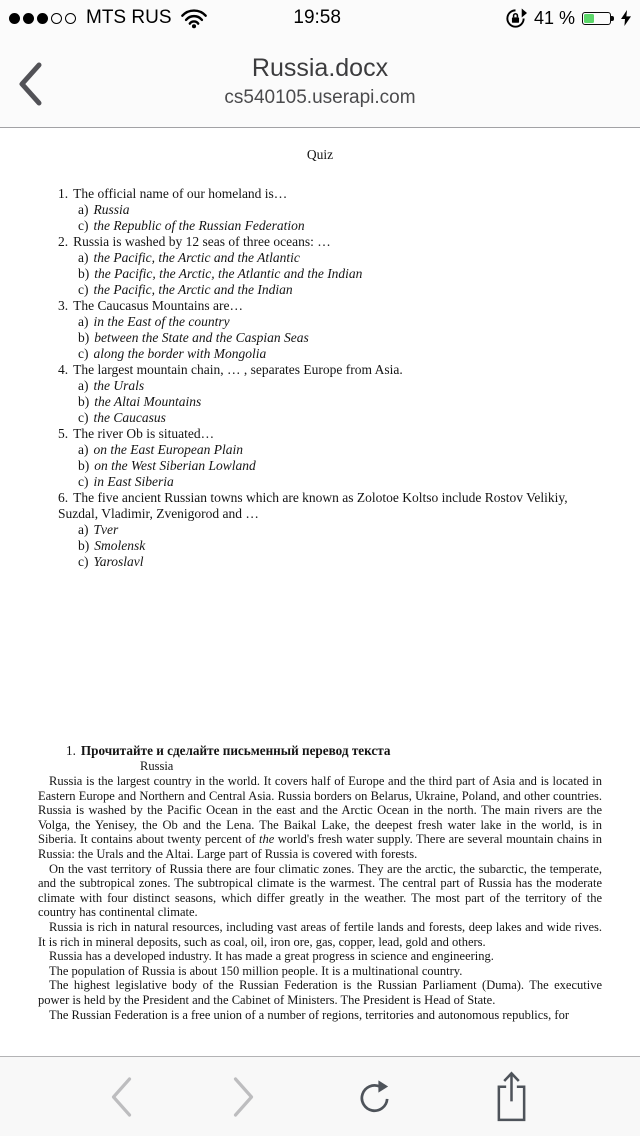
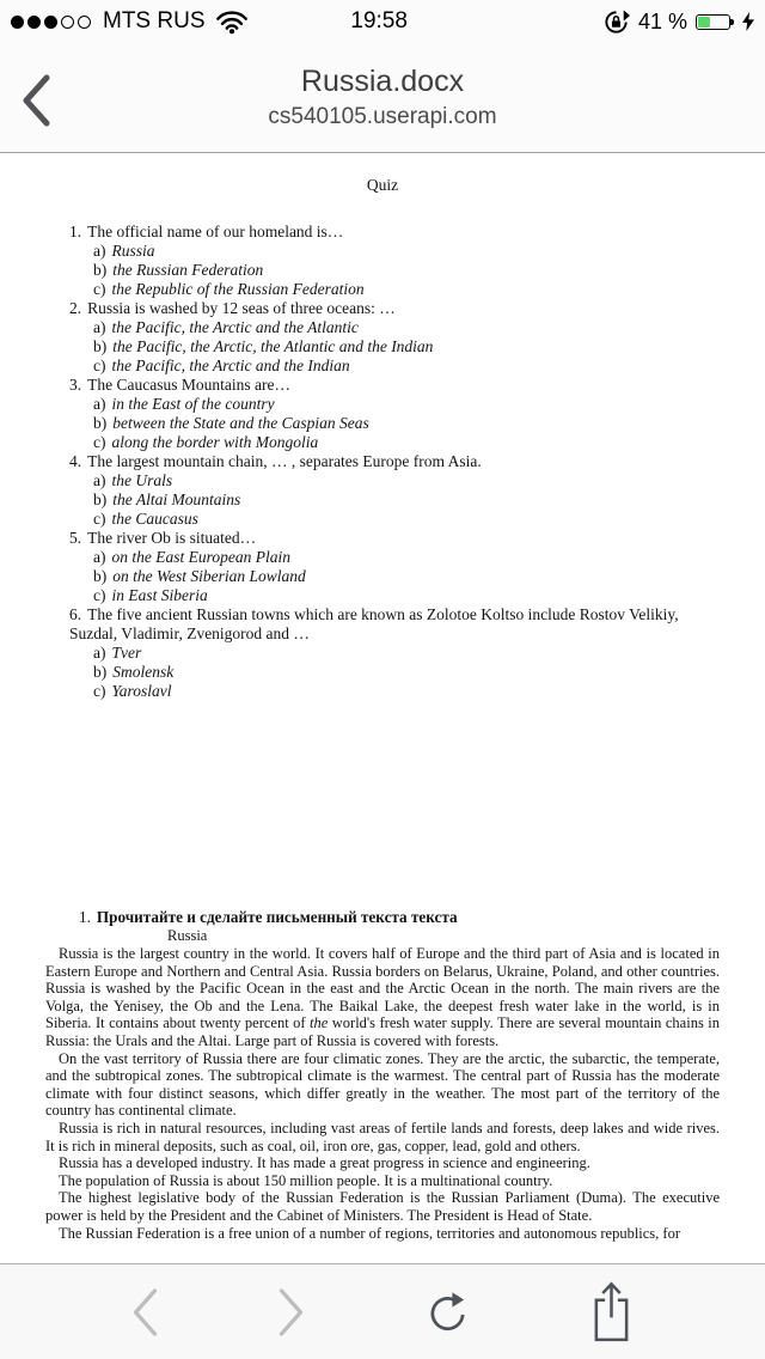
  MTS RUS
  19:58
  41 %
  Russia.docx
  cs540105.userapi.com
  Quiz
  1. The official name of our homeland is…
  a) Russia
+ b) the Russian Federation
  c) the Republic of the Russian Federation
  2. Russia is washed by 12 seas of three oceans: …
  a) the Pacific, the Arctic and the Atlantic
  b) the Pacific, the Arctic, the Atlantic and the Indian
  c) the Pacific, the Arctic and the Indian
  3. The Caucasus Mountains are…
  a) in the East of the country
  b) between the State and the Caspian Seas
  c) along the border with Mongolia
  4. The largest mountain chain, … , separates Europe from Asia.
  a) the Urals
  b) the Altai Mountains
  c) the Caucasus
  5. The river Ob is situated…
  a) on the East European Plain
  b) on the West Siberian Lowland
  c) in East Siberia
  6. The five ancient Russian towns which are known as Zolotoe Koltso include Rostov Velikiy, Suzdal, Vladimir, Zvenigorod and …
  a) Tver
  b) Smolensk
  c) Yaroslavl
- 1. Прочитайте и сделайте письменный перевод текста
+ 1. Прочитайте и сделайте письменный текста текста
  Russia
  Russia is the largest country in the world. It covers half of Europe and the third part of Asia and is located in Eastern Europe and Northern and Central Asia. Russia borders on Belarus, Ukraine, Poland, and other countries. Russia is washed by the Pacific Ocean in the east and the Arctic Ocean in the north. The main rivers are the Volga, the Yenisey, the Ob and the Lena. The Baikal Lake, the deepest fresh water lake in the world, is in Siberia. It contains about twenty percent of the world's fresh water supply. There are several mountain chains in Russia: the Urals and the Altai. Large part of Russia is covered with forests.
  On the vast territory of Russia there are four climatic zones. They are the arctic, the subarctic, the temperate, and the subtropical zones. The subtropical climate is the warmest. The central part of Russia has the moderate climate with four distinct seasons, which differ greatly in the weather. The most part of the territory of the country has continental climate.
  Russia is rich in natural resources, including vast areas of fertile lands and forests, deep lakes and wide rives. It is rich in mineral deposits, such as coal, oil, iron ore, gas, copper, lead, gold and others.
  Russia has a developed industry. It has made a great progress in science and engineering.
  The population of Russia is about 150 million people. It is a multinational country.
  The highest legislative body of the Russian Federation is the Russian Parliament (Duma). The executive power is held by the President and the Cabinet of Ministers. The President is Head of State.
  The Russian Federation is a free union of a number of regions, territories and autonomous republics, for
